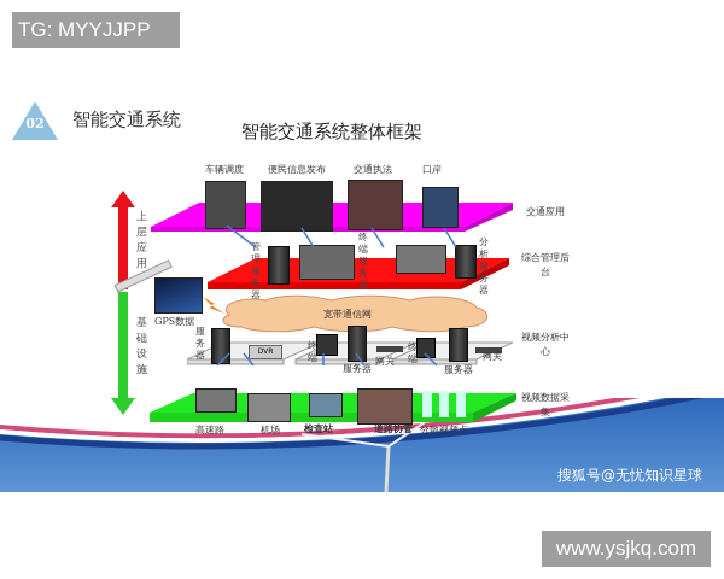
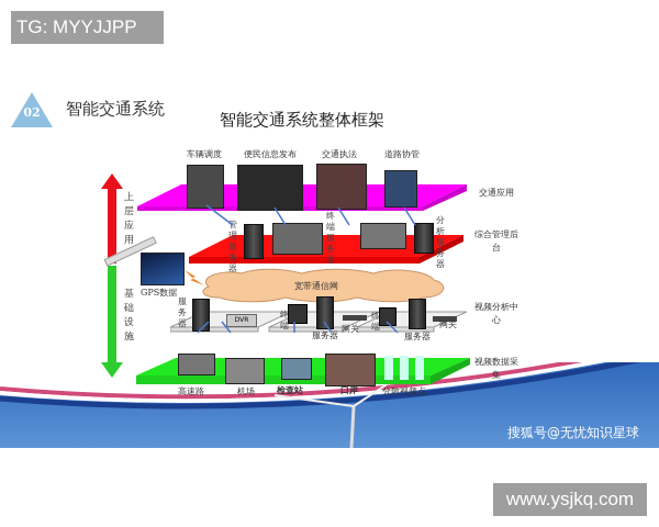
  TG: MYYJJPP
  02
  智能交通系统
  智能交通系统整体框架
  上层应用
  基础设施
  车辆调度
  便民信息发布
  交通执法
- 口岸
+ 道路协管
  交通应用
  理服务器
  终端服务器
  分析服务器
  综合管理后台
  GPS数据
  宽带通信网
  服务器
  终端
  服务器
  网关
  终端
  服务器
  网关
  视频分析中心
  高速路
  机场
  检查站
- 道路协管
+ 口岸
  分散视频点
  视频数据采集
  搜狐号@无忧知识星球
  www.ysjkq.com
